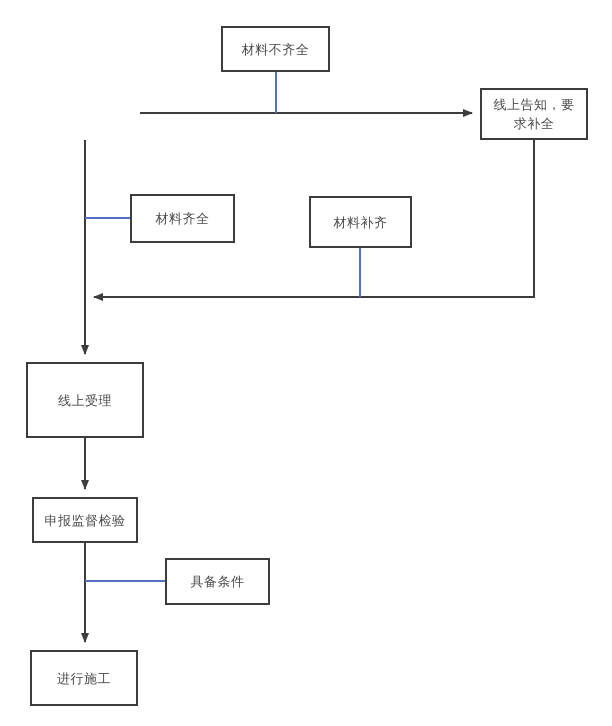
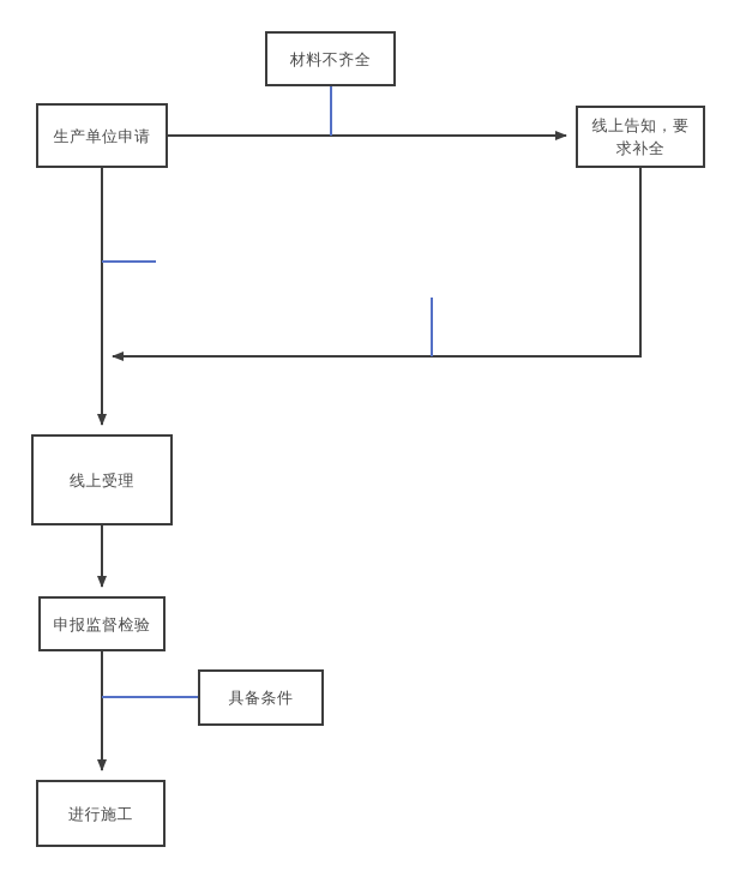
+ 生产单位申请
  材料不齐全
  线上告知，要
  求补全
- 材料齐全
- 材料补齐
  线上受理
  申报监督检验
  具备条件
  进行施工
